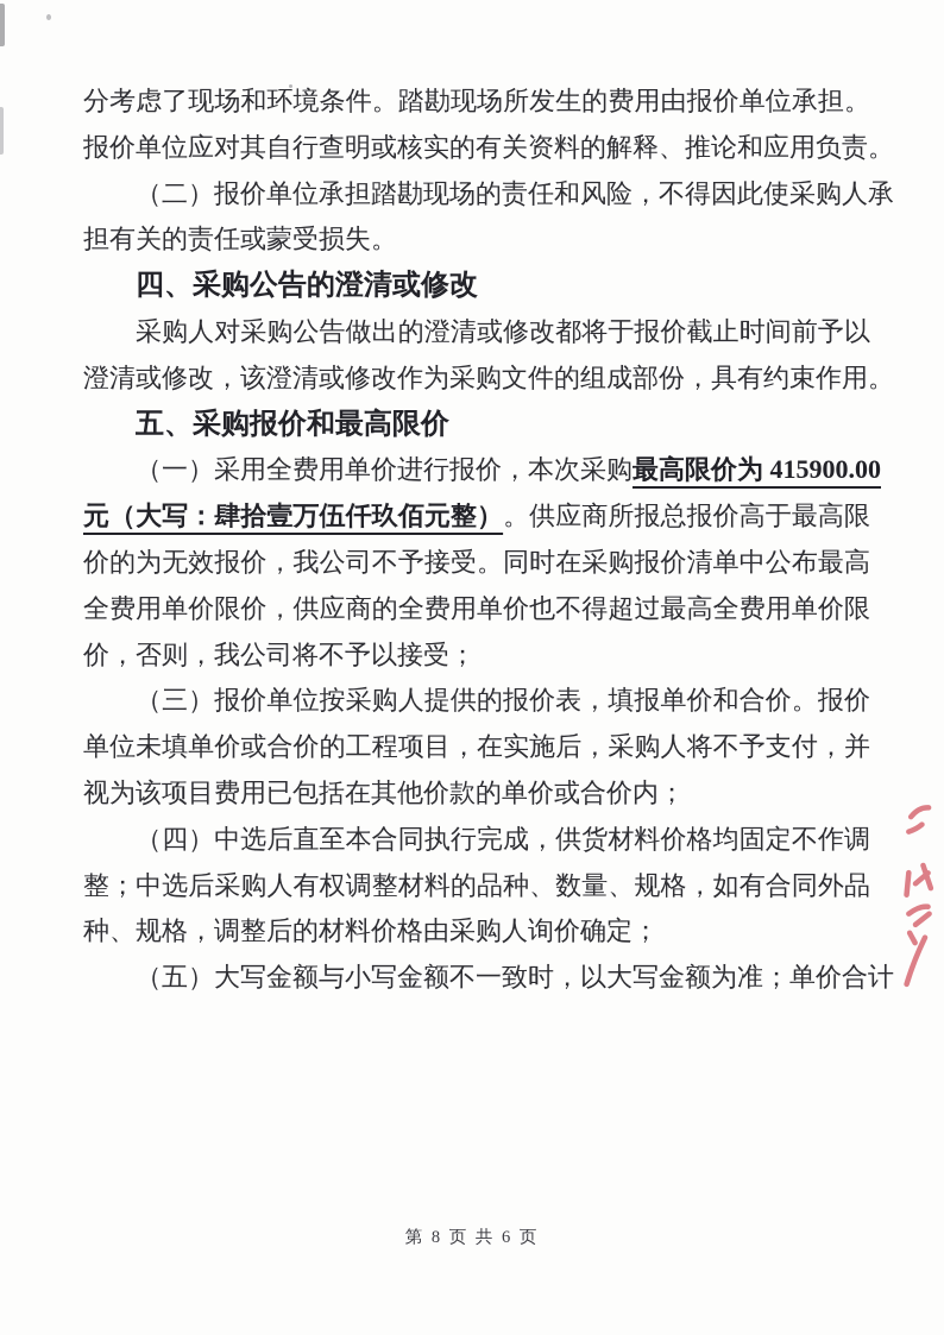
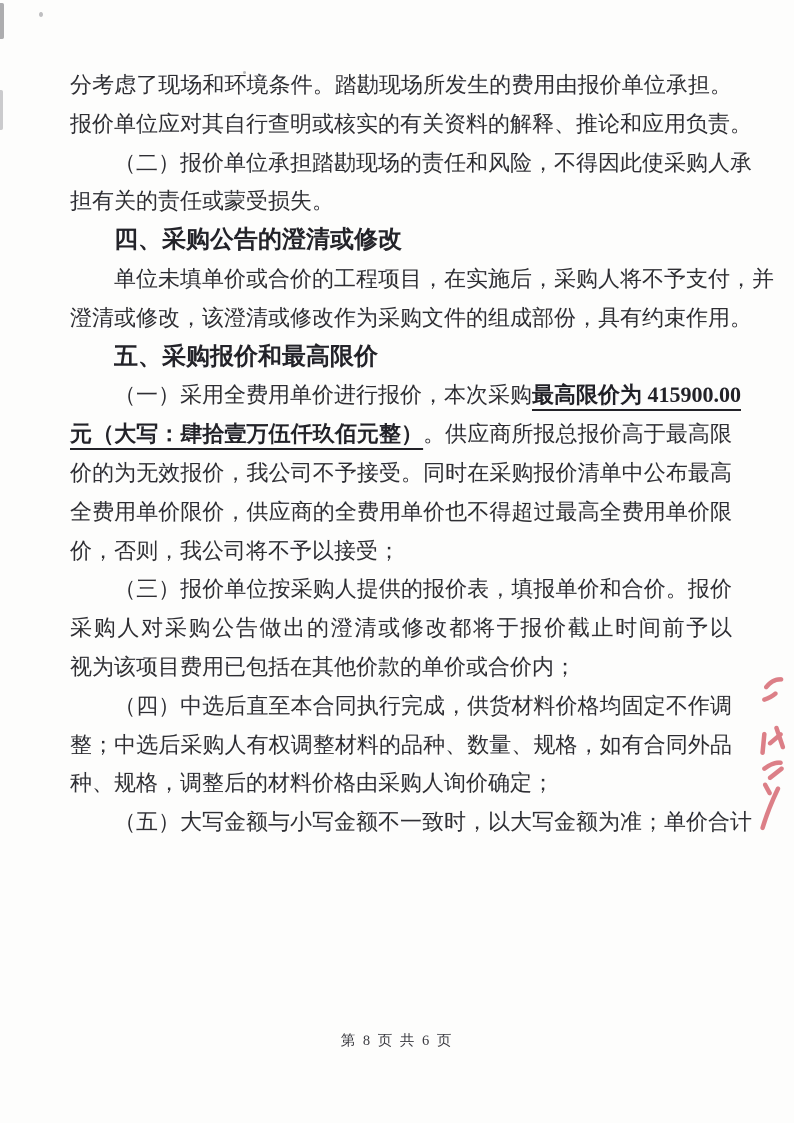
  分考虑了现场和环境条件。踏勘现场所发生的费用由报价单位承担。
  报价单位应对其自行查明或核实的有关资料的解释、推论和应用负责。
  （二）报价单位承担踏勘现场的责任和风险，不得因此使采购人承
  担有关的责任或蒙受损失。
  四、采购公告的澄清或修改
- 采购人对采购公告做出的澄清或修改都将于报价截止时间前予以
+ 单位未填单价或合价的工程项目，在实施后，采购人将不予支付，并
  澄清或修改，该澄清或修改作为采购文件的组成部份，具有约束作用。
  五、采购报价和最高限价
  （一）采用全费用单价进行报价，本次采购最高限价为 415900.00
  元（大写：肆拾壹万伍仟玖佰元整）。供应商所报总报价高于最高限
  价的为无效报价，我公司不予接受。同时在采购报价清单中公布最高
  全费用单价限价，供应商的全费用单价也不得超过最高全费用单价限
  价，否则，我公司将不予以接受；
  （三）报价单位按采购人提供的报价表，填报单价和合价。报价
- 单位未填单价或合价的工程项目，在实施后，采购人将不予支付，并
+ 采购人对采购公告做出的澄清或修改都将于报价截止时间前予以
  视为该项目费用已包括在其他价款的单价或合价内；
  （四）中选后直至本合同执行完成，供货材料价格均固定不作调
  整；中选后采购人有权调整材料的品种、数量、规格，如有合同外品
  种、规格，调整后的材料价格由采购人询价确定；
  （五）大写金额与小写金额不一致时，以大写金额为准；单价合计
  第 8 页 共 6 页
